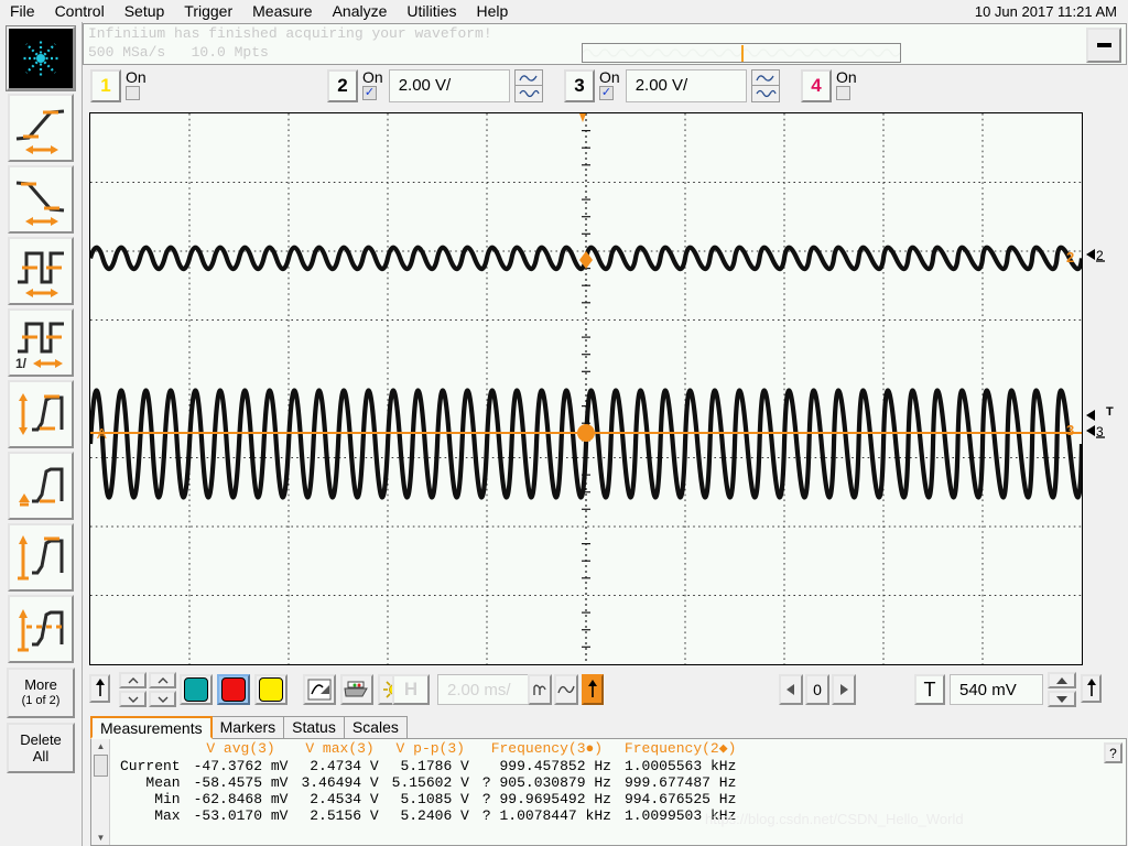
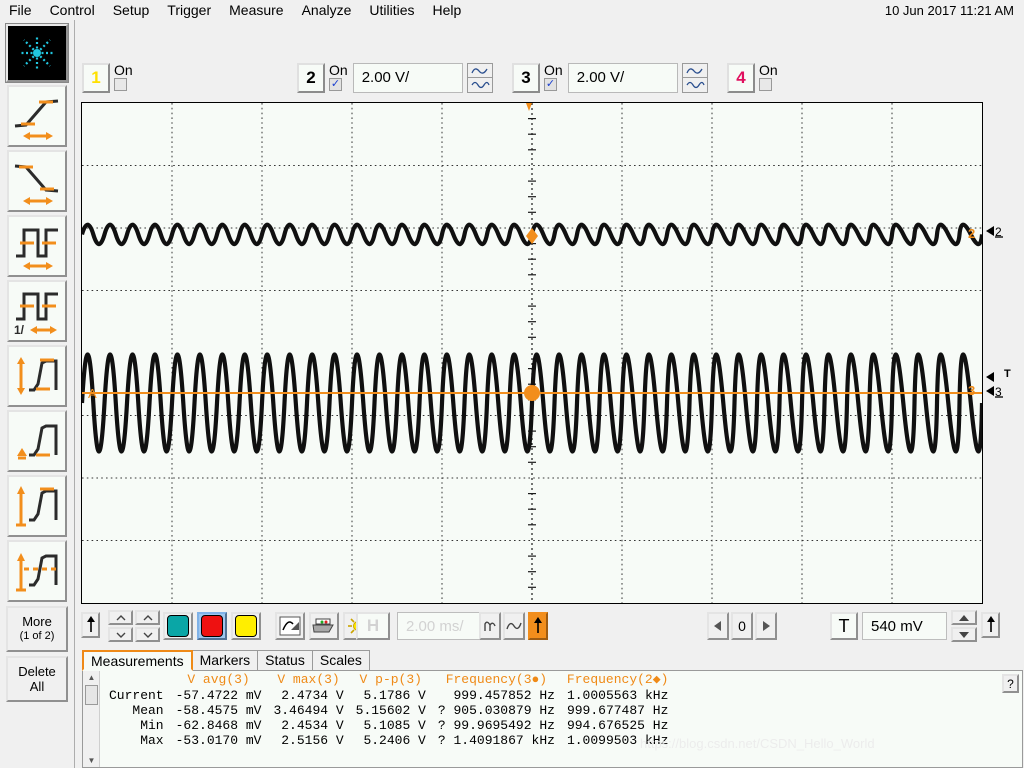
  File
  Control
  Setup
  Trigger
  Measure
  Analyze
  Utilities
  Help
  10 Jun 2017 11:21 AM
  1/
  More
  (1 of 2)
  Delete
  All
- Infiniium has finished acquiring your waveform!
- 500 MSa/s 10.0 Mpts
  1
  On
  ✓
  2
  On
  ✓
  2.00 V/
  3
  On
  ✓
  2.00 V/
  4
  On
  ✓
  A
  2
  3
  T
  2
  3
  H
  2.00 ms/
  0
  T
  540 mV
  Measurements
  Markers
  Status
  Scales
  ▲
  ▼
  	V avg(3)	V max(3)	V p-p(3)	Frequency(3●)	Frequency(2◆)
- Current	-47.3762 mV	2.4734 V	5.1786 V	999.457852 Hz	1.0005563 kHz
+ Current	-57.4722 mV	2.4734 V	5.1786 V	999.457852 Hz	1.0005563 kHz
  Mean	-58.4575 mV	3.46494 V	5.15602 V	? 905.030879 Hz	999.677487 Hz
  Min	-62.8468 mV	2.4534 V	5.1085 V	? 99.9695492 Hz	994.676525 Hz
- Max	-53.0170 mV	2.5156 V	5.2406 V	? 1.0078447 kHz	1.0099503 kHz
+ Max	-53.0170 mV	2.5156 V	5.2406 V	? 1.4091867 kHz	1.0099503 kHz
  ?
  https://blog.csdn.net/CSDN_Hello_World
